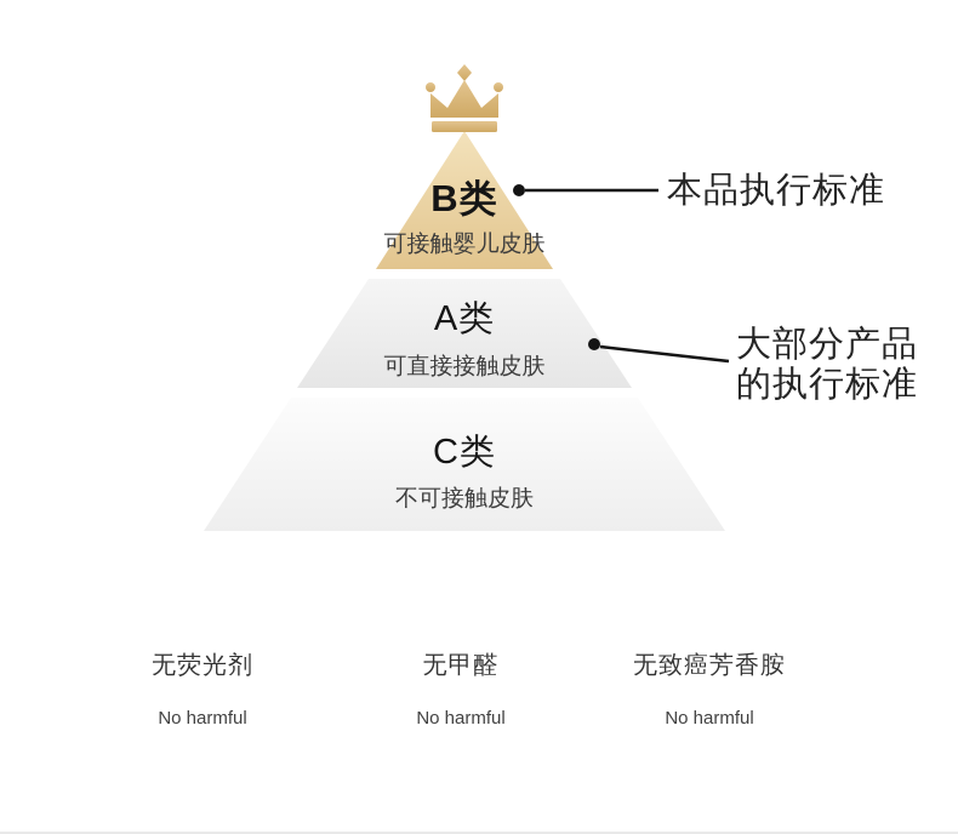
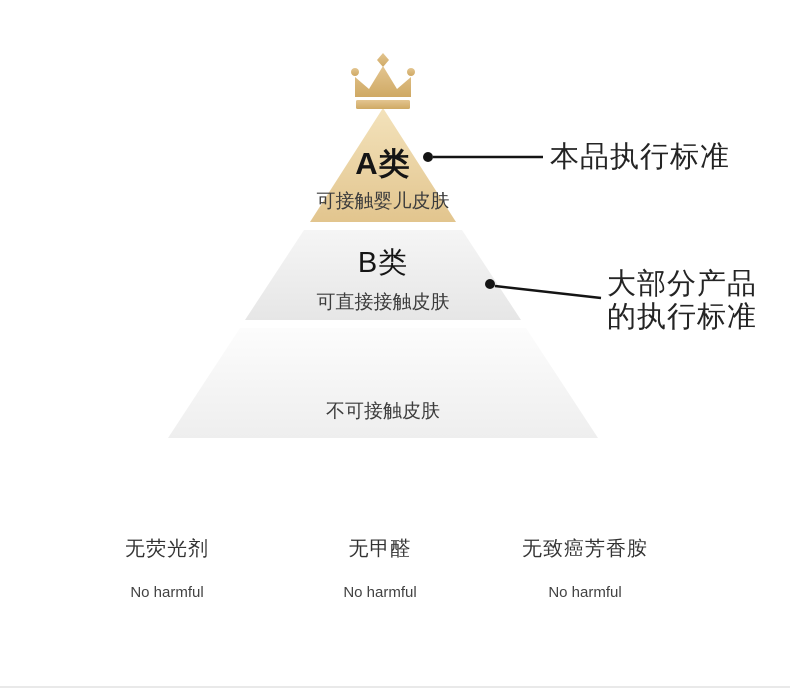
- B类
+ A类
  可接触婴儿皮肤
- A类
+ B类
  可直接接触皮肤
- C类
  不可接触皮肤
  本品执行标准
  大部分产品
  的执行标准
  无荧光剂
  No harmful
  无甲醛
  No harmful
  无致癌芳香胺
  No harmful
